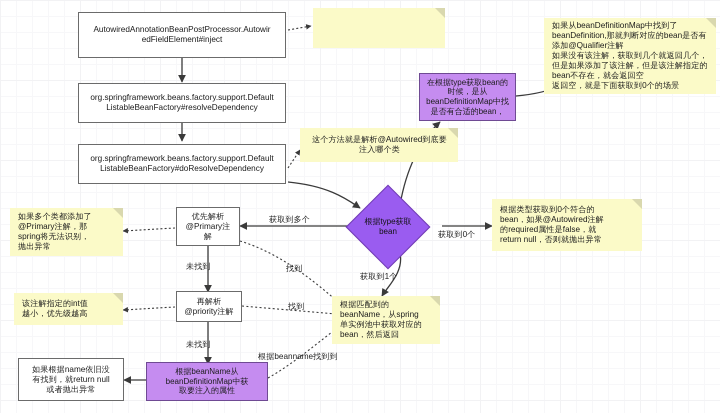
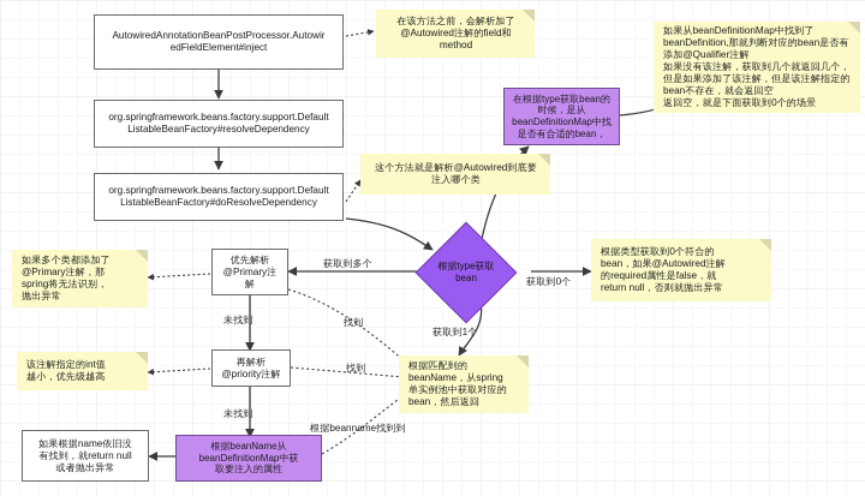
  AutowiredAnnotationBeanPostProcessor.Autowir
  edFieldElement#inject
  org.springframework.beans.factory.support.Default
  ListableBeanFactory#resolveDependency
  org.springframework.beans.factory.support.Default
  ListableBeanFactory#doResolveDependency
+ 在该方法之前，会解析加了
+ @Autowired注解的field和
+ method
  如果从beanDefinitionMap中找到了
  beanDefinition,那就判断对应的bean是否有
  添加@Qualifier注解
  如果没有该注解，获取到几个就返回几个，
  但是如果添加了该注解，但是该注解指定的
  bean不存在，就会返回空
  返回空，就是下面获取到0个的场景
  这个方法就是解析@Autowired到底要
  注入哪个类
  在根据type获取bean的
  时候，是从
  beanDefinitionMap中找
  是否有合适的bean，
  根据type获取
  bean
  优先解析
  @Primary注
  解
  如果多个类都添加了
  @Primary注解，那
  spring将无法识别，
  抛出异常
  根据类型获取到0个符合的
  bean，如果@Autowired注解
  的required属性是false，就
  return null，否则就抛出异常
  再解析
  @priority注解
  该注解指定的int值
  越小，优先级越高
  根据匹配到的
  beanName，从spring
  单实例池中获取对应的
  bean，然后返回
  根据beanName从
  beanDefinitionMap中获
  取要注入的属性
  如果根据name依旧没
  有找到，就return null
  或者抛出异常
  获取到多个
  获取到0个
  获取到1个
  未找到
  找到
  未找到
  找到
  根据beanname找到到
